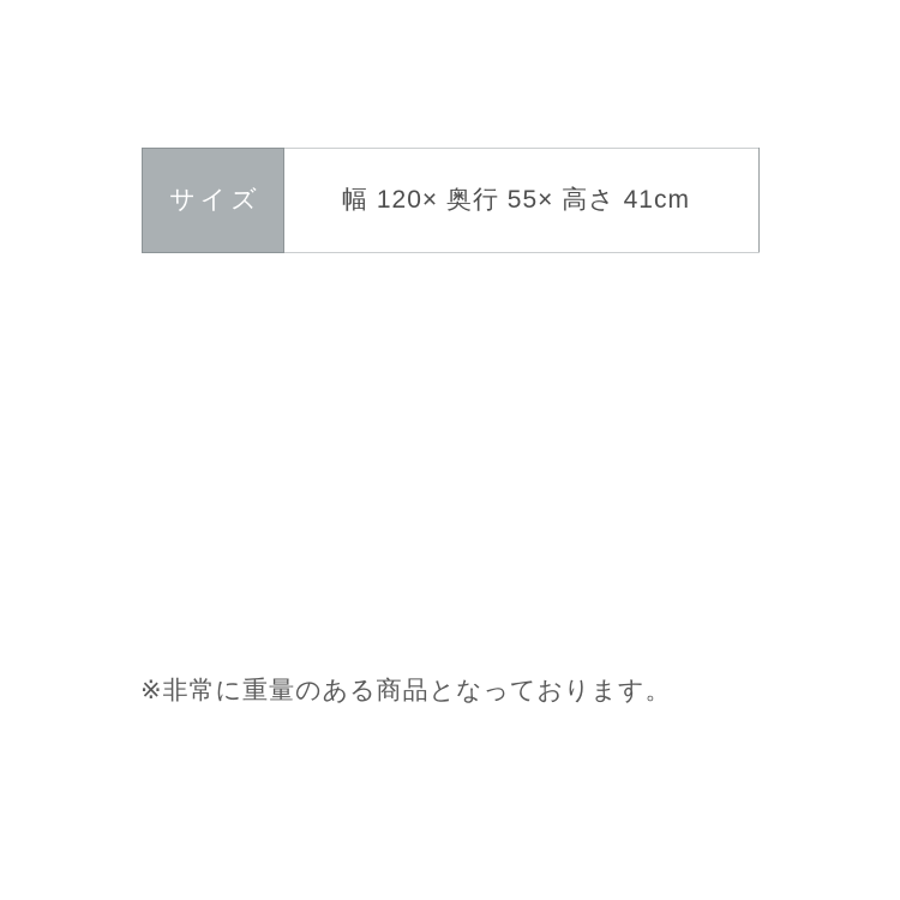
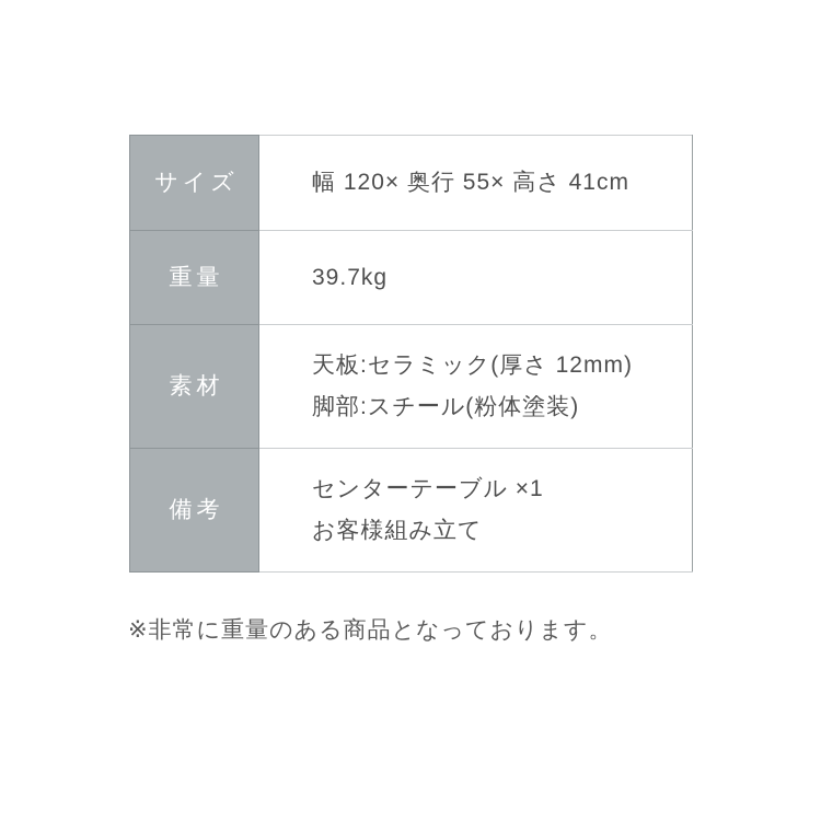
  サイズ	幅 120× 奥行 55× 高さ 41cm
+ 重量	39.7kg
+ 素材	天板:セラミック(厚さ 12mm) 脚部:スチール(粉体塗装)
+ 備考	センターテーブル ×1 お客様組み立て
  ※非常に重量のある商品となっております。
